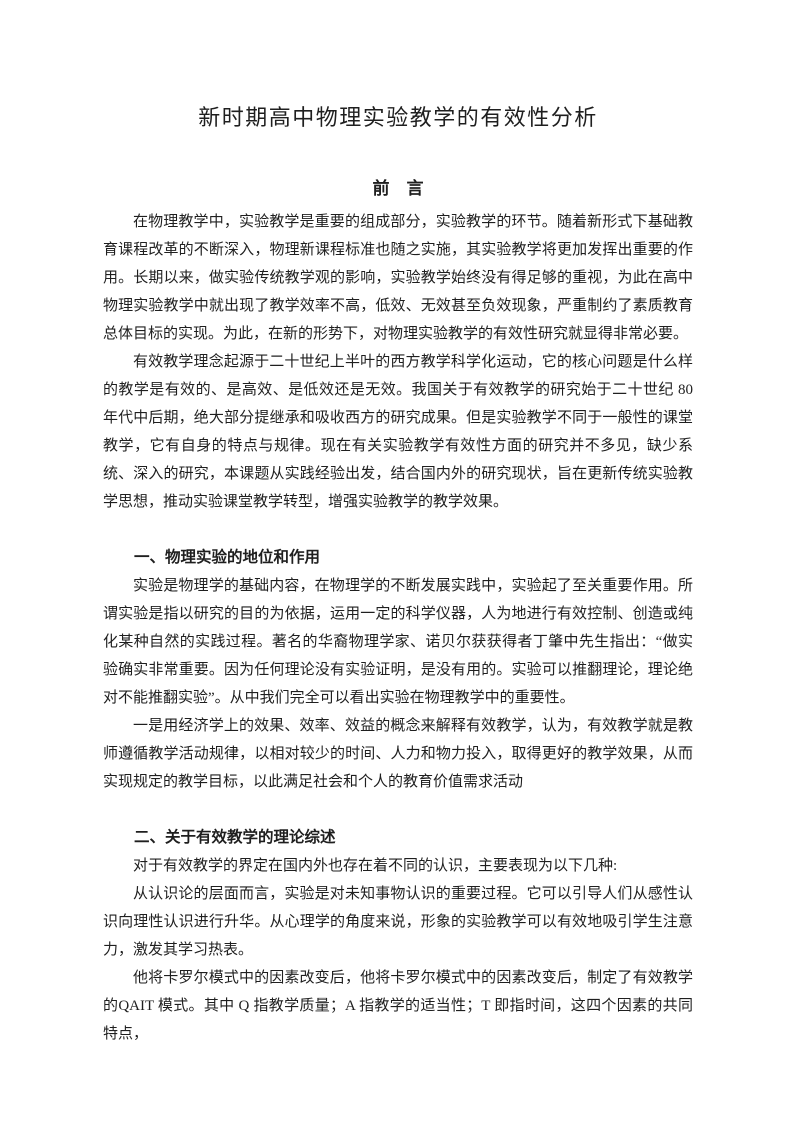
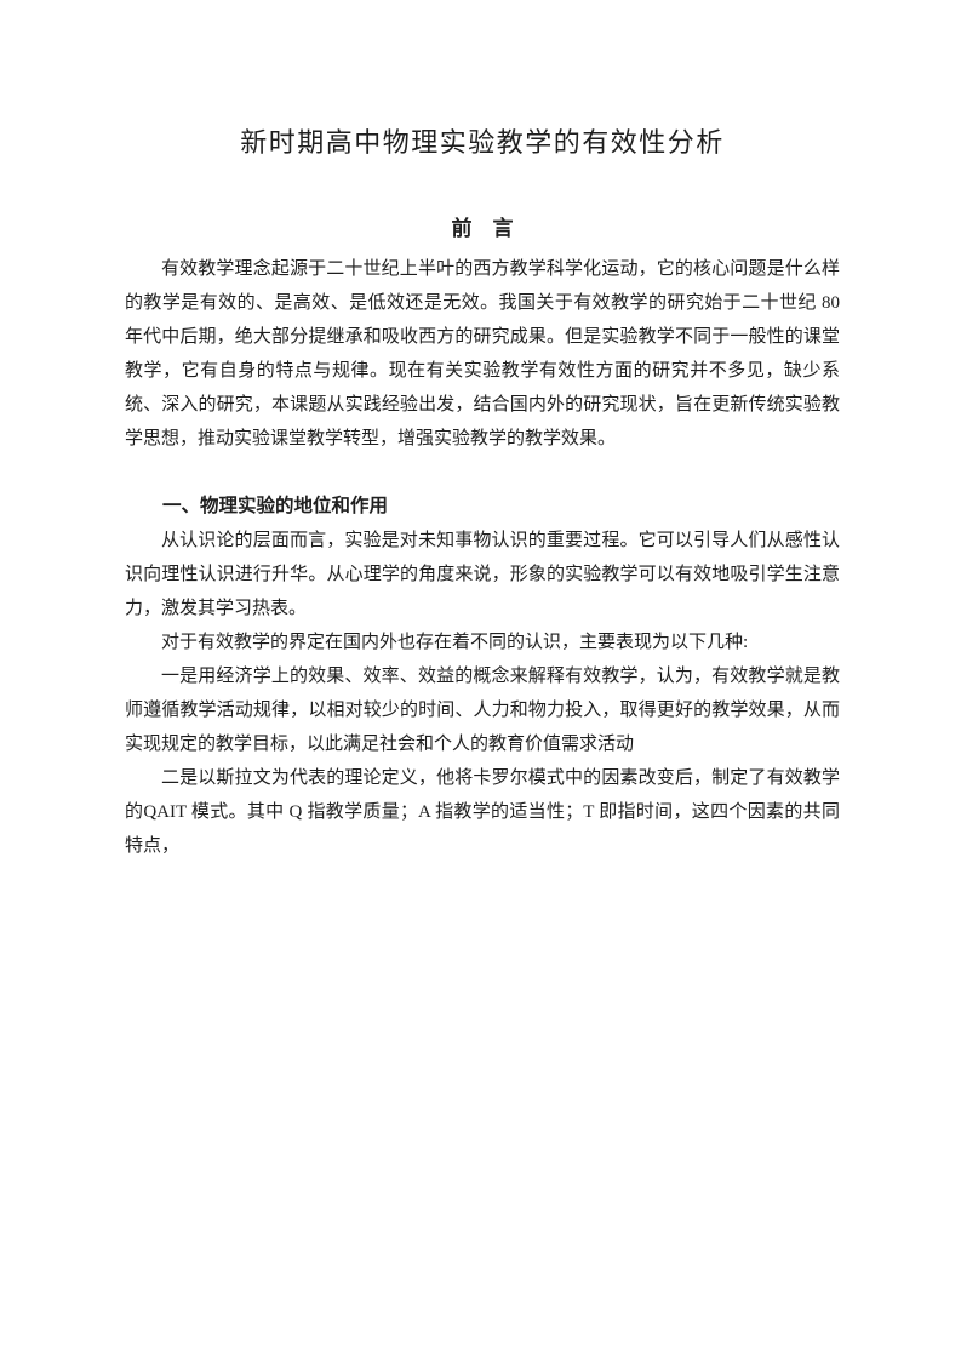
  新时期高中物理实验教学的有效性分析
  前 言
- 在物理教学中，实验教学是重要的组成部分，实验教学的环节。随着新形式下基础教育课程改革的不断深入，物理新课程标准也随之实施，其实验教学将更加发挥出重要的作用。长期以来，做实验传统教学观的影响，实验教学始终没有得足够的重视，为此在高中物理实验教学中就出现了教学效率不高，低效、无效甚至负效现象，严重制约了素质教育总体目标的实现。为此，在新的形势下，对物理实验教学的有效性研究就显得非常必要。
  有效教学理念起源于二十世纪上半叶的西方教学科学化运动，它的核心问题是什么样的教学是有效的、是高效、是低效还是无效。我国关于有效教学的研究始于二十世纪 80 年代中后期，绝大部分提继承和吸收西方的研究成果。但是实验教学不同于一般性的课堂教学，它有自身的特点与规律。现在有关实验教学有效性方面的研究并不多见，缺少系统、深入的研究，本课题从实践经验出发，结合国内外的研究现状，旨在更新传统实验教学思想，推动实验课堂教学转型，增强实验教学的教学效果。
  一、物理实验的地位和作用
- 实验是物理学的基础内容，在物理学的不断发展实践中，实验起了至关重要作用。所谓实验是指以研究的目的为依据，运用一定的科学仪器，人为地进行有效控制、创造或纯化某种自然的实践过程。著名的华裔物理学家、诺贝尔获获得者丁肇中先生指出：“做实验确实非常重要。因为任何理论没有实验证明，是没有用的。实验可以推翻理论，理论绝对不能推翻实验”。从中我们完全可以看出实验在物理教学中的重要性。
- 一是用经济学上的效果、效率、效益的概念来解释有效教学，认为，有效教学就是教师遵循教学活动规律，以相对较少的时间、人力和物力投入，取得更好的教学效果，从而实现规定的教学目标，以此满足社会和个人的教育价值需求活动
+ 从认识论的层面而言，实验是对未知事物认识的重要过程。它可以引导人们从感性认识向理性认识进行升华。从心理学的角度来说，形象的实验教学可以有效地吸引学生注意力，激发其学习热表。
- 二、关于有效教学的理论综述
  对于有效教学的界定在国内外也存在着不同的认识，主要表现为以下几种:
- 从认识论的层面而言，实验是对未知事物认识的重要过程。它可以引导人们从感性认识向理性认识进行升华。从心理学的角度来说，形象的实验教学可以有效地吸引学生注意力，激发其学习热表。
+ 一是用经济学上的效果、效率、效益的概念来解释有效教学，认为，有效教学就是教师遵循教学活动规律，以相对较少的时间、人力和物力投入，取得更好的教学效果，从而实现规定的教学目标，以此满足社会和个人的教育价值需求活动
- 他将卡罗尔模式中的因素改变后，他将卡罗尔模式中的因素改变后，制定了有效教学的QAIT 模式。其中 Q 指教学质量；A 指教学的适当性；T 即指时间，这四个因素的共同特点，
+ 二是以斯拉文为代表的理论定义，他将卡罗尔模式中的因素改变后，制定了有效教学的QAIT 模式。其中 Q 指教学质量；A 指教学的适当性；T 即指时间，这四个因素的共同特点，
